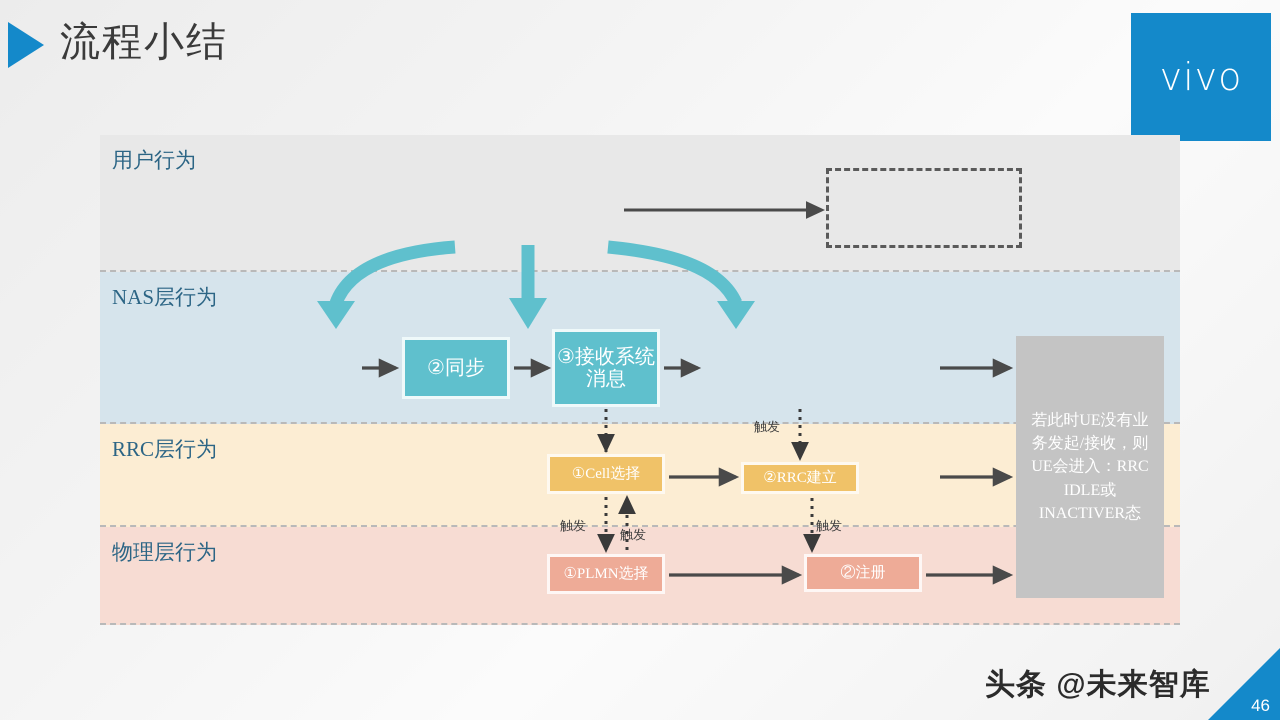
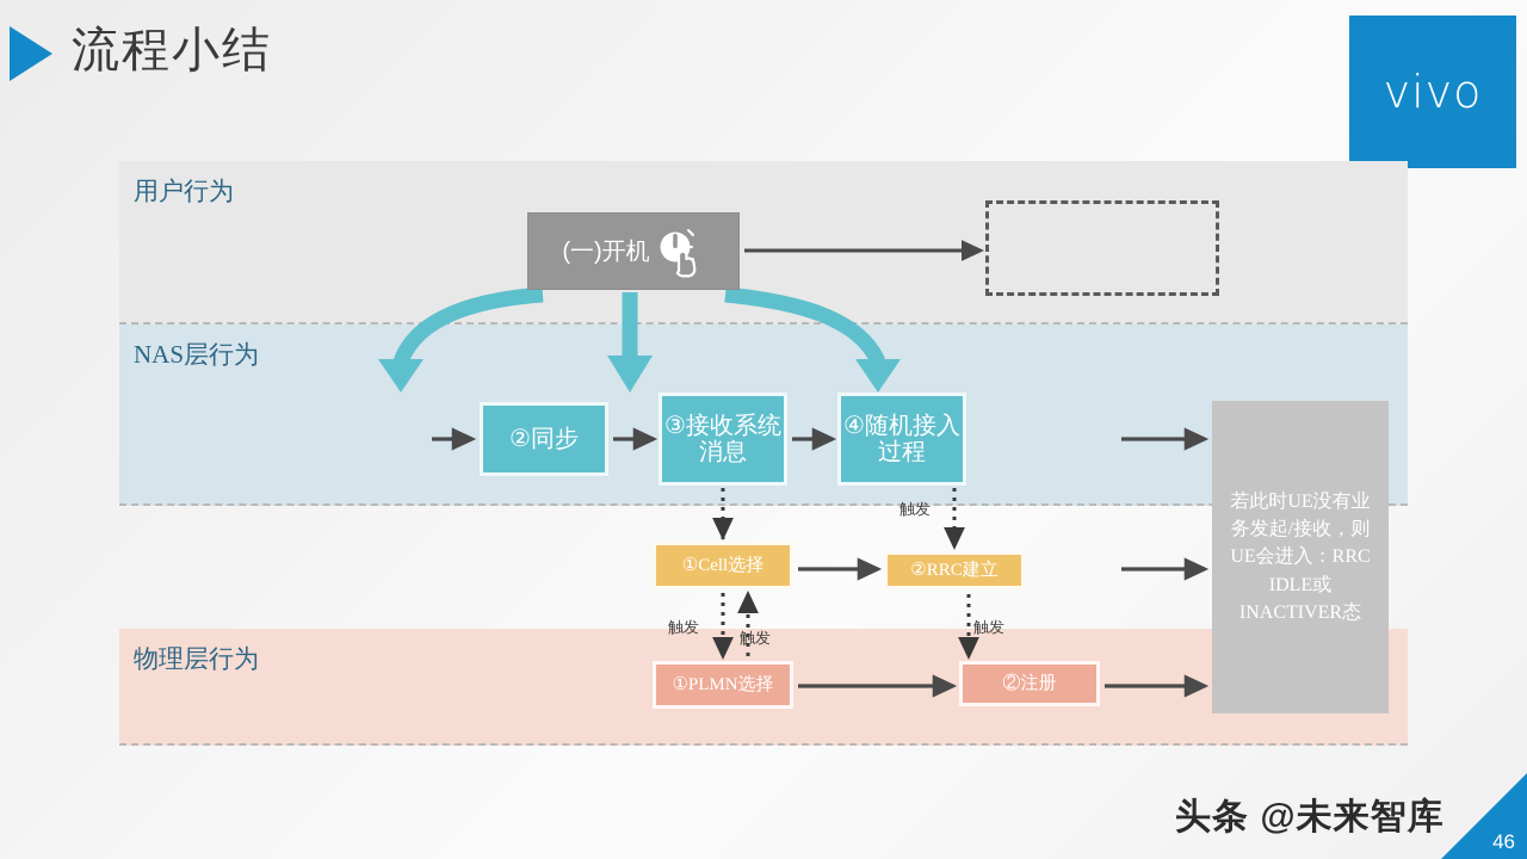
  流程小结
  vivo
  用户行为
  NAS层行为
- RRC层行为
  物理层行为
+ (一)开机
  ②同步
  ③接收系统消息
+ ④随机接入过程
  ①Cell选择
  ②RRC建立
  ①PLMN选择
  ②注册
  若此时UE没有业务发起/接收，则UE会进入：RRC IDLE或INACTIVER态
  触发
  触发
  触发
  触发
  头条 @未来智库
  46
